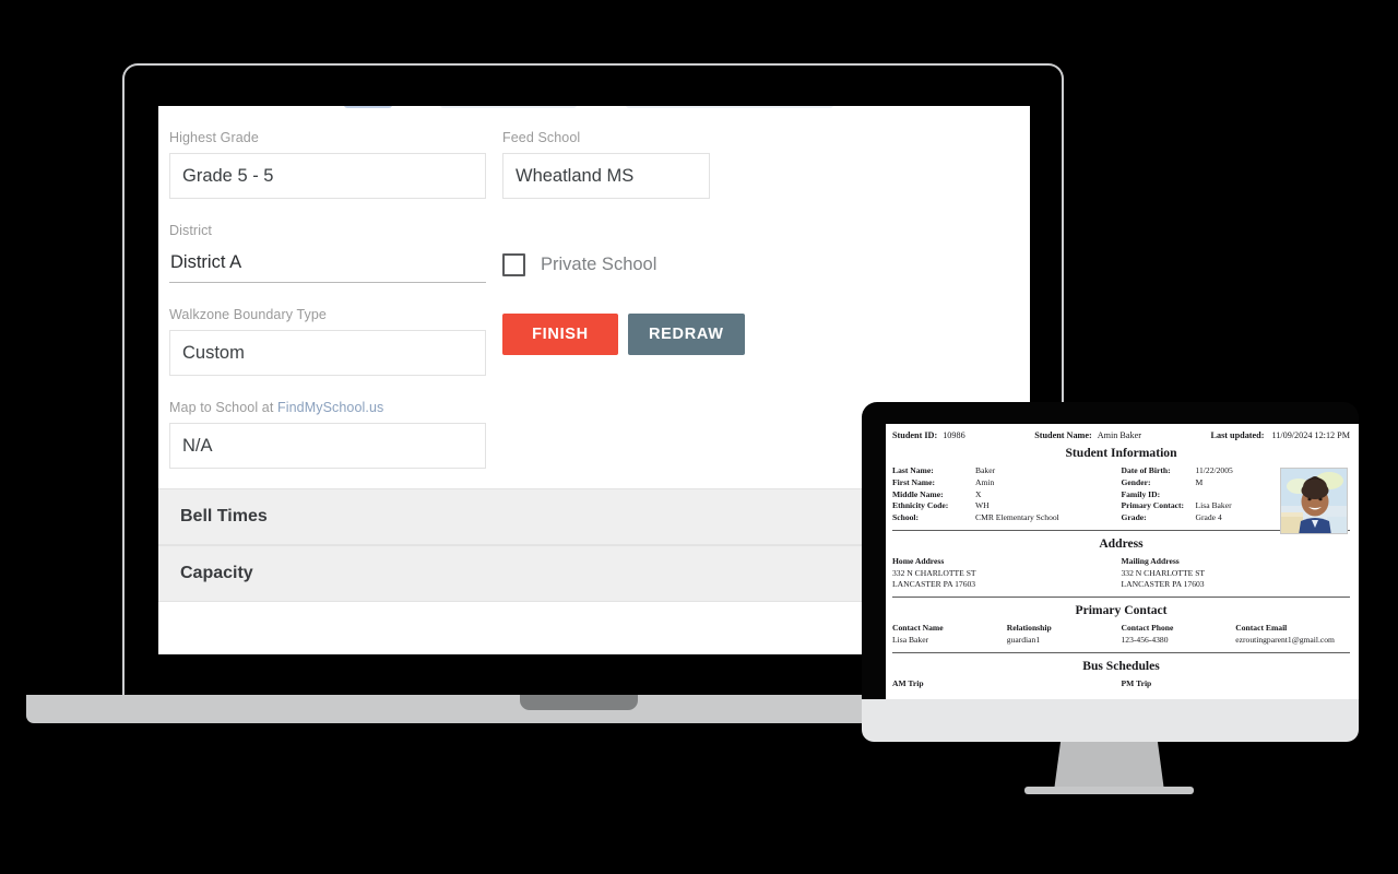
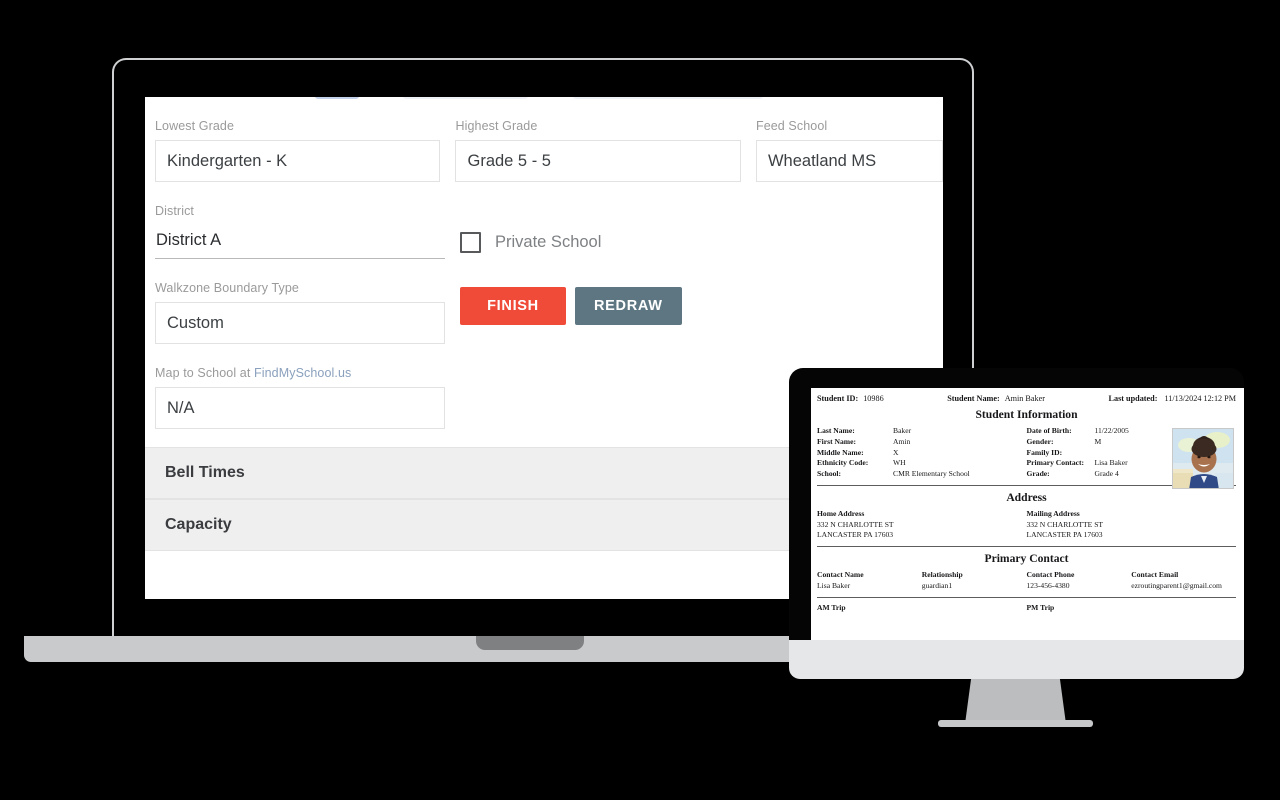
+ Lowest Grade
+ Kindergarten - K
  Highest Grade
  Grade 5 - 5
  Feed School
  Wheatland MS
  District
  District A
  Private School
  Walkzone Boundary Type
  Custom
  FINISH
  REDRAW
  Map to School at FindMySchool.us
  N/A
  Bell Times
  Capacity
  Student ID:
  10986
  Student Name:
  Amin Baker
  Last updated:
- 11/09/2024 12:12 PM
+ 11/13/2024 12:12 PM
  Student Information
  Last Name:
  Baker
  First Name:
  Amin
  Middle Name:
  X
  Ethnicity Code:
  WH
  School:
  CMR Elementary School
  Date of Birth:
  11/22/2005
  Gender:
  M
  Family ID:
  Primary Contact:
  Lisa Baker
  Grade:
  Grade 4
  Address
  Home Address
  332 N CHARLOTTE ST
  LANCASTER PA 17603
  Mailing Address
  332 N CHARLOTTE ST
  LANCASTER PA 17603
  Primary Contact
  Contact Name
  Lisa Baker
  Relationship
  guardian1
  Contact Phone
  123-456-4380
  Contact Email
  ezroutingparent1@gmail.com
- Bus Schedules
  AM Trip
  PM Trip
